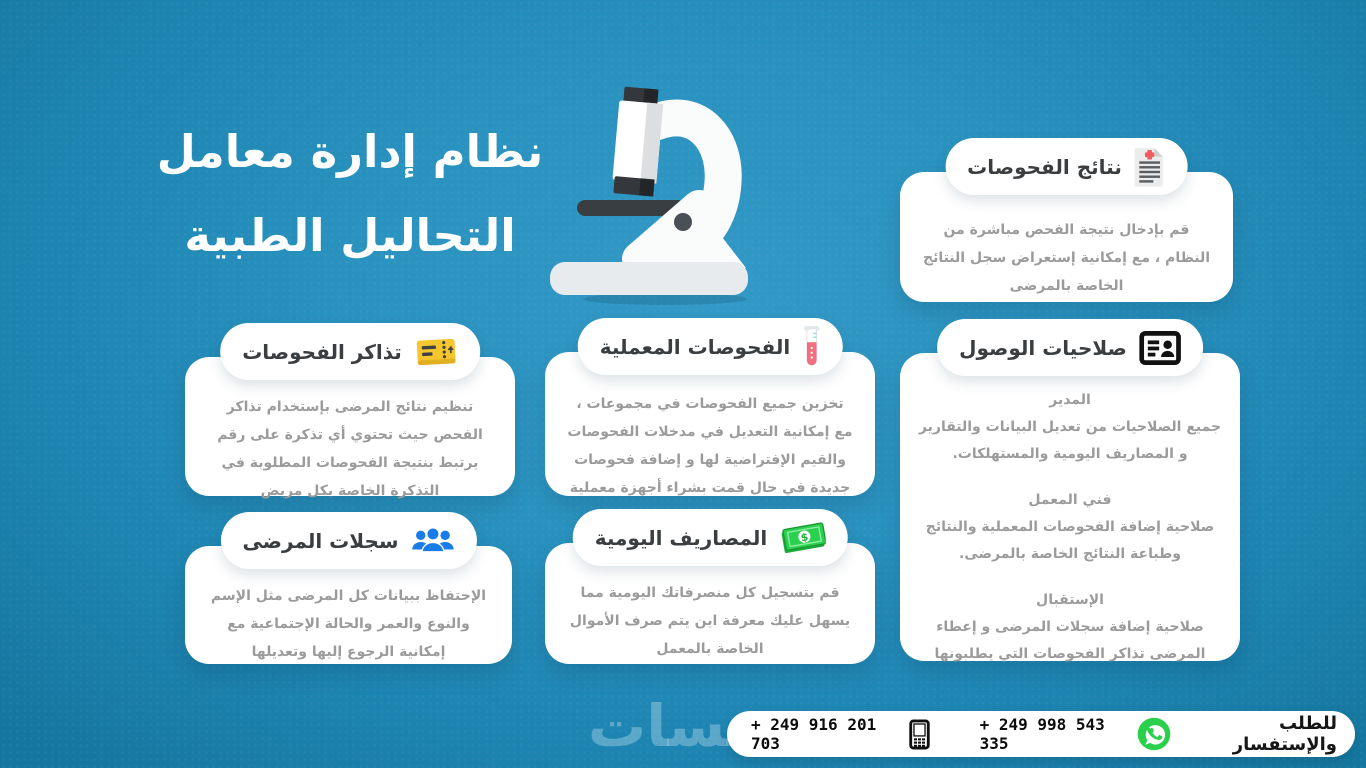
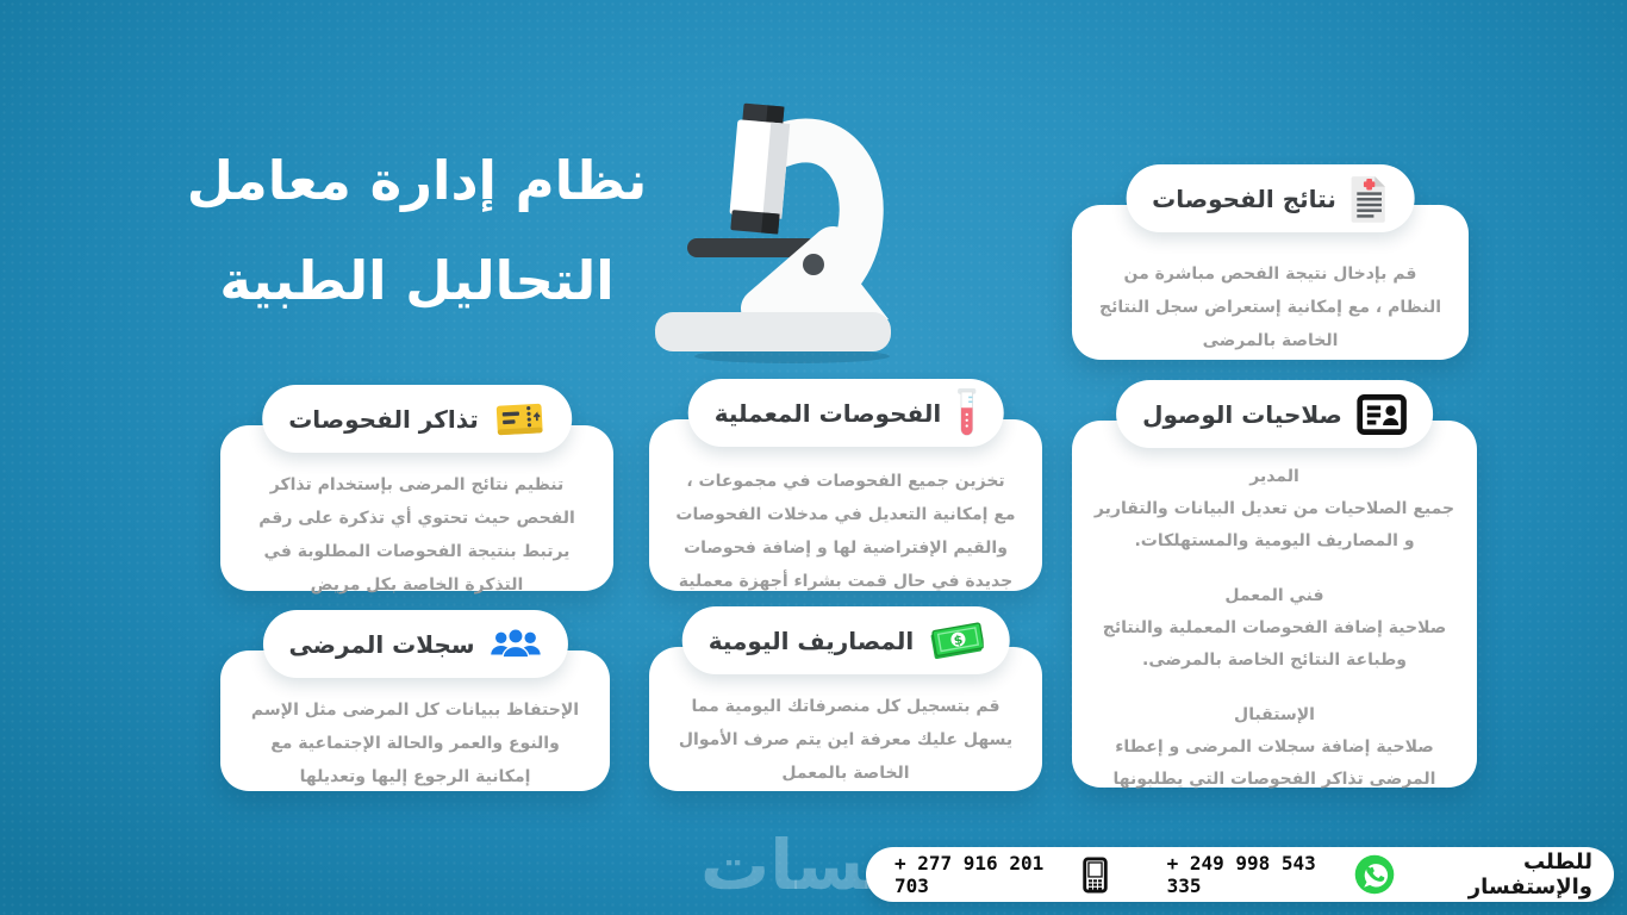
  نظام إدارة معامل
  التحاليل الطبية
  نتائج الفحوصات
  قم بإدخال نتيجة الفحص مباشرة من النظام ، مع إمكانية إستعراض سجل النتائج الخاصة بالمرضى
  صلاحيات الوصول
  المدير
  جميع الصلاحيات من تعديل البيانات والتقارير و المصاريف اليومية والمستهلكات.
  فني المعمل
  صلاحية إضافة الفحوصات المعملية والنتائج وطباعة النتائج الخاصة بالمرضى.
  الإستقبال
  صلاحية إضافة سجلات المرضى و إعطاء المرضى تذاكر الفحوصات التي يطلبونها
  الفحوصات المعملية
  تخزين جميع الفحوصات في مجموعات ، مع إمكانية التعديل في مدخلات الفحوصات والقيم الإفتراضية لها و إضافة فحوصات جديدة في حال قمت بشراء أجهزة معملية
  المصاريف اليومية
  قم بتسجيل كل منصرفاتك اليومية مما يسهل عليك معرفة اين يتم صرف الأموال الخاصة بالمعمل
  تذاكر الفحوصات
  تنظيم نتائج المرضى بإستخدام تذاكر الفحص حيث تحتوي أي تذكرة على رقم يرتبط بنتيجة الفحوصات المطلوبة في التذكرة الخاصة بكل مريض
  سجلات المرضى
  الإحتفاظ ببيانات كل المرضى مثل الإسم والنوع والعمر والحالة الإجتماعية مع إمكانية الرجوع إليها وتعديلها
  للطلب والإستفسار
  + 249 998 543 335
- + 249 916 201 703
+ + 277 916 201 703
